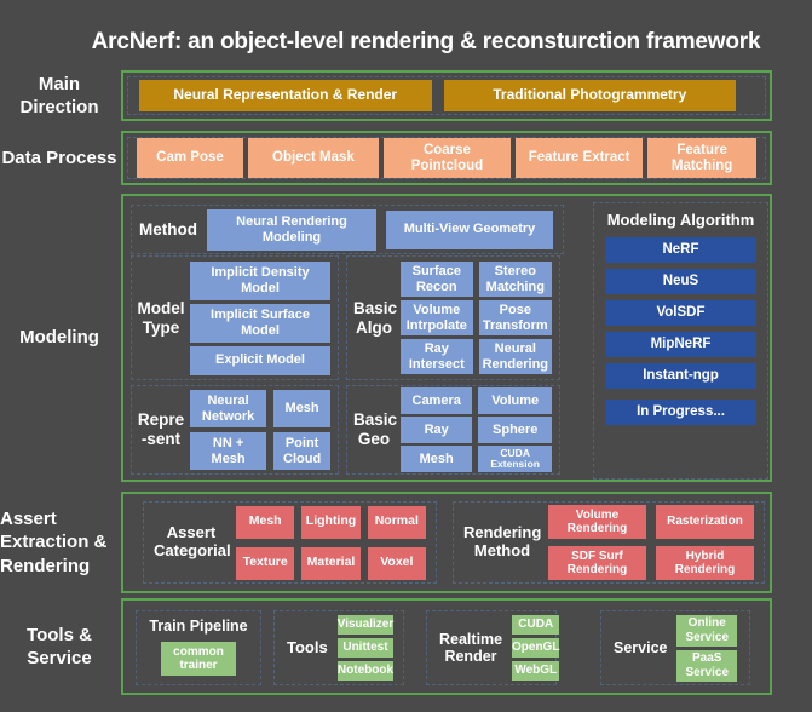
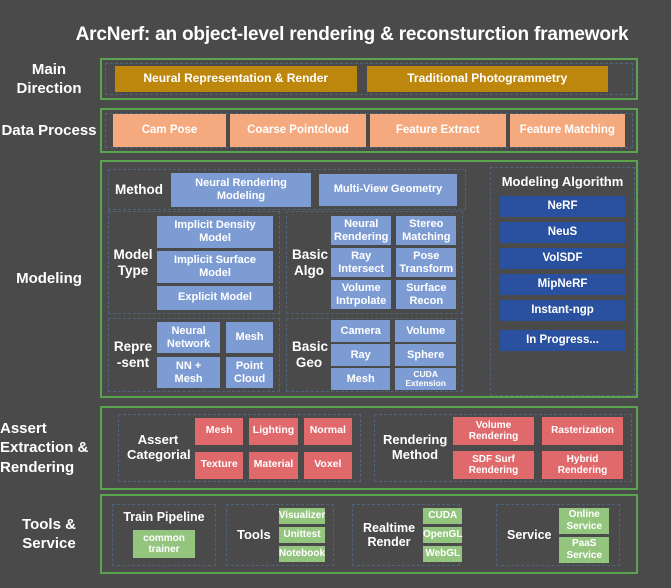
  ArcNerf: an object-level rendering & reconsturction framework
  Main Direction
  Data Process
  Modeling
  Assert Extraction & Rendering
  Tools & Service
  Neural Representation & Render
  Traditional Photogrammetry
  Cam Pose
- Object Mask
  Coarse Pointcloud
  Feature Extract
  Feature Matching
  Method
  Neural Rendering Modeling
  Multi-View Geometry
  Modeling Algorithm
  NeRF
  NeuS
  VolSDF
  MipNeRF
  Instant-ngp
  In Progress...
  Model Type
  Implicit Density Model
  Implicit Surface Model
  Explicit Model
  Basic Algo
- Surface Recon
+ Neural Rendering
  Stereo Matching
- Volume Intrpolate
+ Ray Intersect
  Pose Transform
- Ray Intersect
+ Volume Intrpolate
- Neural Rendering
+ Surface Recon
  Repre
  -sent
  Neural Network
  Mesh
  NN + Mesh
  Point Cloud
  Basic Geo
  Camera
  Volume
  Ray
  Sphere
  Mesh
  CUDA Extension
  Assert Categorial
  Mesh
  Lighting
  Normal
  Texture
  Material
  Voxel
  Rendering Method
  Volume Rendering
  Rasterization
  SDF Surf Rendering
  Hybrid Rendering
  Train Pipeline
  common trainer
  Tools
  Visualizer
  Unittest
  Notebook
  Realtime Render
  CUDA
  OpenGL
  WebGL
  Service
  Online Service
  PaaS Service
